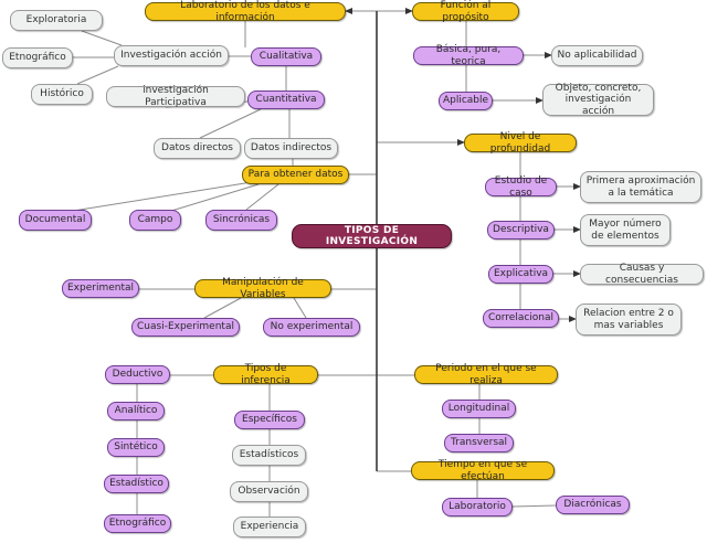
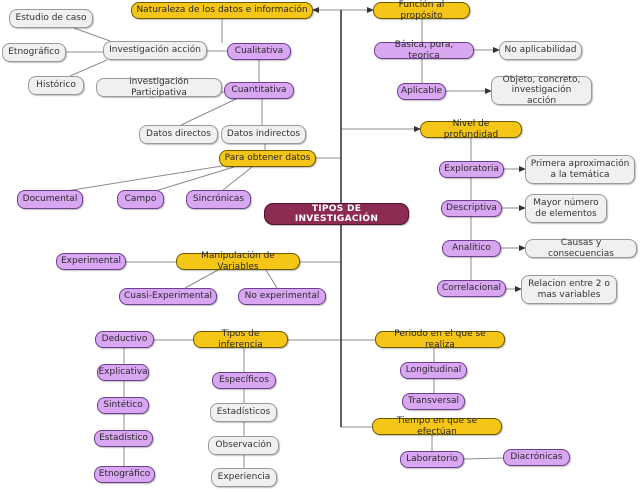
  TIPOS DE INVESTIGACIÓN
- Laboratorio de los datos e información
+ Naturaleza de los datos e información
  Cualitativa
  Cuantitativa
  Investigación acción
- Exploratoria
+ Estudio de caso
  Etnográfico
  Histórico
  investigación Participativa
  Datos directos
  Datos indirectos
  Para obtener datos
  Documental
  Campo
  Sincrónicas
  Función al propósito
  Básica, pura, teorica
  No aplicabilidad
  Aplicable
  Objeto, concreto,
  investigación acción
  Nivel de profundidad
- Estudio de caso
+ Exploratoria
  Primera aproximación
  a la temática
  Descriptiva
  Mayor número
  de elementos
- Explicativa
+ Analítico
  Causas y consecuencias
  Correlacional
  Relacion entre 2 o
  mas variables
  Manipulación de Variables
  Experimental
  Cuasi-Experimental
  No experimental
  Tipos de inferencia
  Deductivo
- Analítico
+ Explicativa
  Sintético
  Estadístico
  Etnográfico
  Específicos
  Estadísticos
  Observación
  Experiencia
  Periodo en el que se realiza
  Longitudinal
  Transversal
  Tiempo en que se efectúan
  Laboratorio
  Diacrónicas
